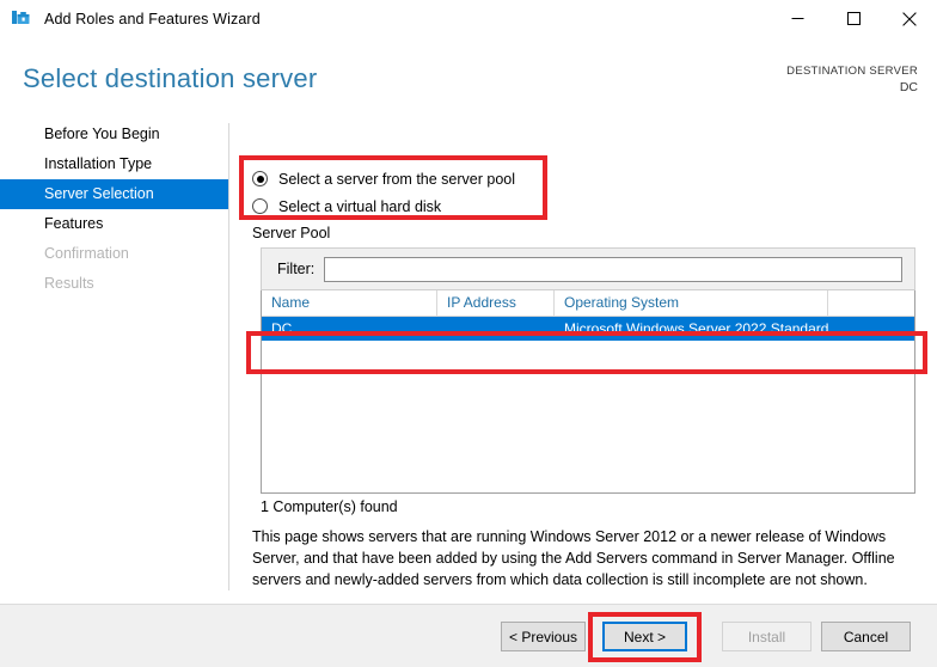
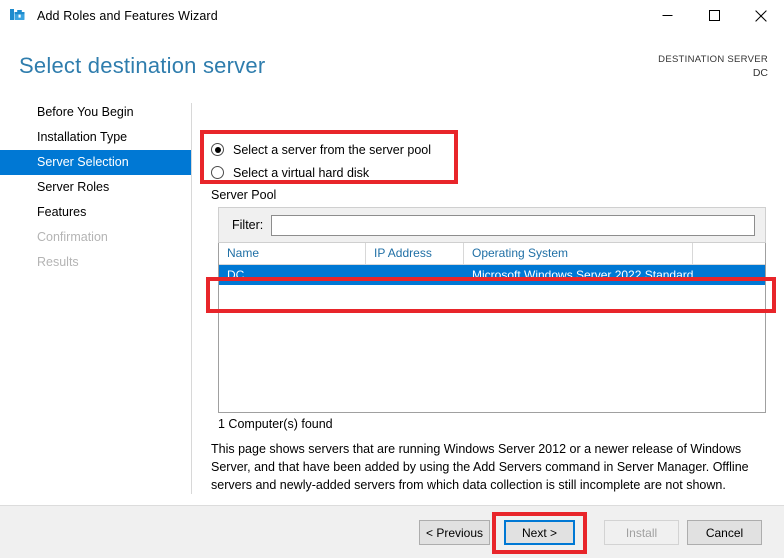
  Add Roles and Features Wizard
  Select destination server
  DESTINATION SERVER
  DC
  Before You Begin
  Installation Type
  Server Selection
+ Server Roles
  Features
  Confirmation
  Results
  Select a server from the server pool
  Select a virtual hard disk
  Server Pool
  Filter:
  Name
  IP Address
  Operating System
  DC
  Microsoft Windows Server 2022 Standard
  1 Computer(s) found
  This page shows servers that are running Windows Server 2012 or a newer release of Windows Server, and that have been added by using the Add Servers command in Server Manager. Offline servers and newly-added servers from which data collection is still incomplete are not shown.
  < Previous
  Next >
  Install
  Cancel
